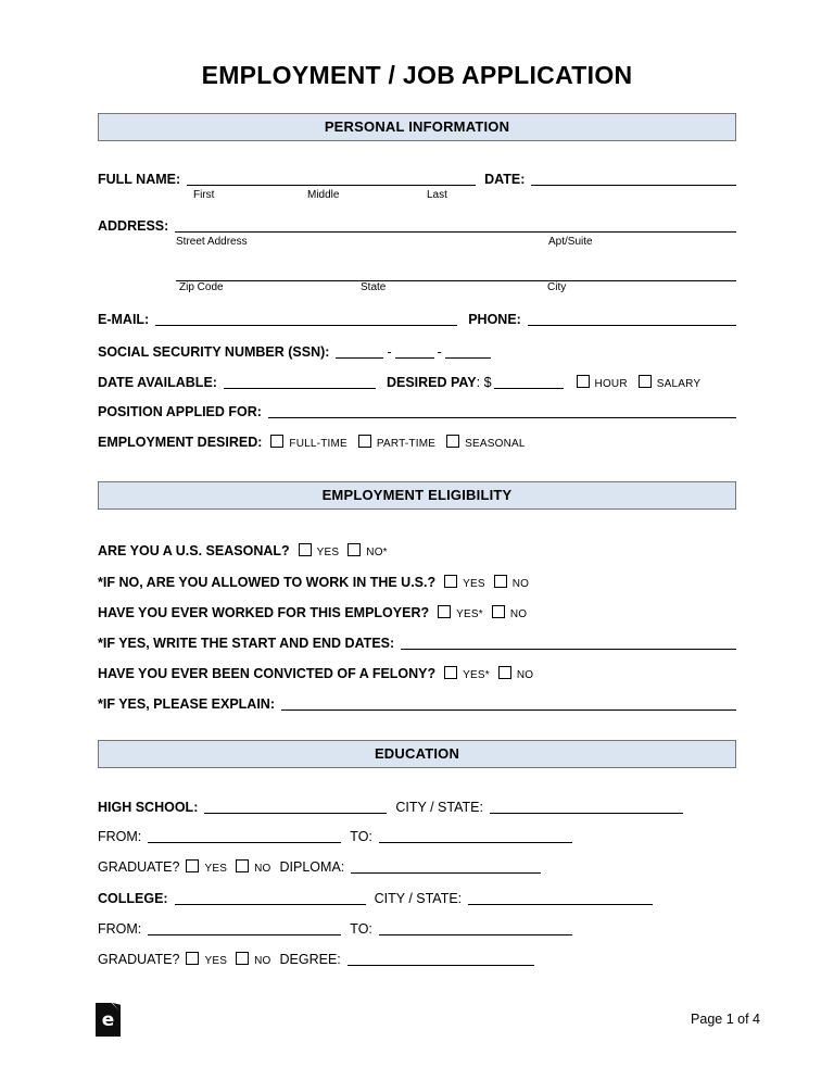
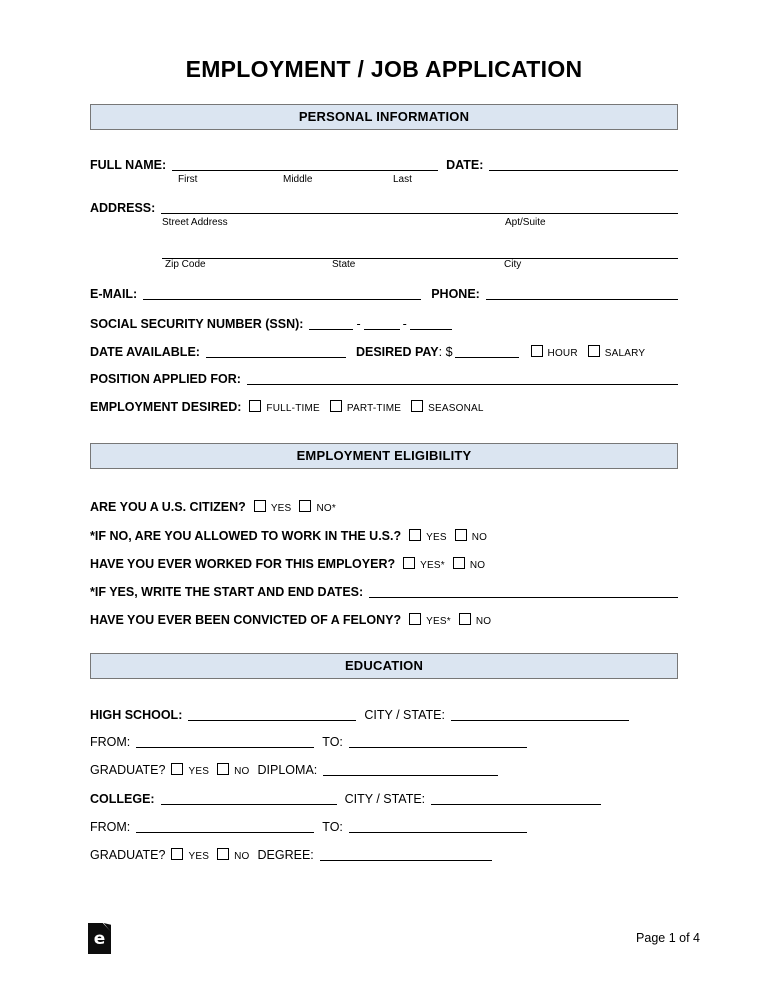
  EMPLOYMENT / JOB APPLICATION
  PERSONAL INFORMATION
  FULL NAME:
  DATE:
  First
  Middle
  Last
  ADDRESS:
  Street Address
  Apt/Suite
  Zip Code
  State
  City
  E-MAIL:
  PHONE:
  SOCIAL SECURITY NUMBER (SSN):
  -
  -
  DATE AVAILABLE:
  DESIRED PAY
  : $
  HOUR
  SALARY
  POSITION APPLIED FOR:
  EMPLOYMENT DESIRED:
  FULL-TIME
  PART-TIME
  SEASONAL
  EMPLOYMENT ELIGIBILITY
- ARE YOU A U.S. SEASONAL?
+ ARE YOU A U.S. CITIZEN?
  YES
  NO*
  *IF NO, ARE YOU ALLOWED TO WORK IN THE U.S.?
  YES
  NO
  HAVE YOU EVER WORKED FOR THIS EMPLOYER?
  YES*
  NO
  *IF YES, WRITE THE START AND END DATES:
  HAVE YOU EVER BEEN CONVICTED OF A FELONY?
  YES*
  NO
- *IF YES, PLEASE EXPLAIN:
  EDUCATION
  HIGH SCHOOL:
  CITY / STATE:
  FROM:
  TO:
  GRADUATE?
  YES
  NO
  DIPLOMA:
  COLLEGE:
  CITY / STATE:
  FROM:
  TO:
  GRADUATE?
  YES
  NO
  DEGREE:
  e
  Page 1 of 4
